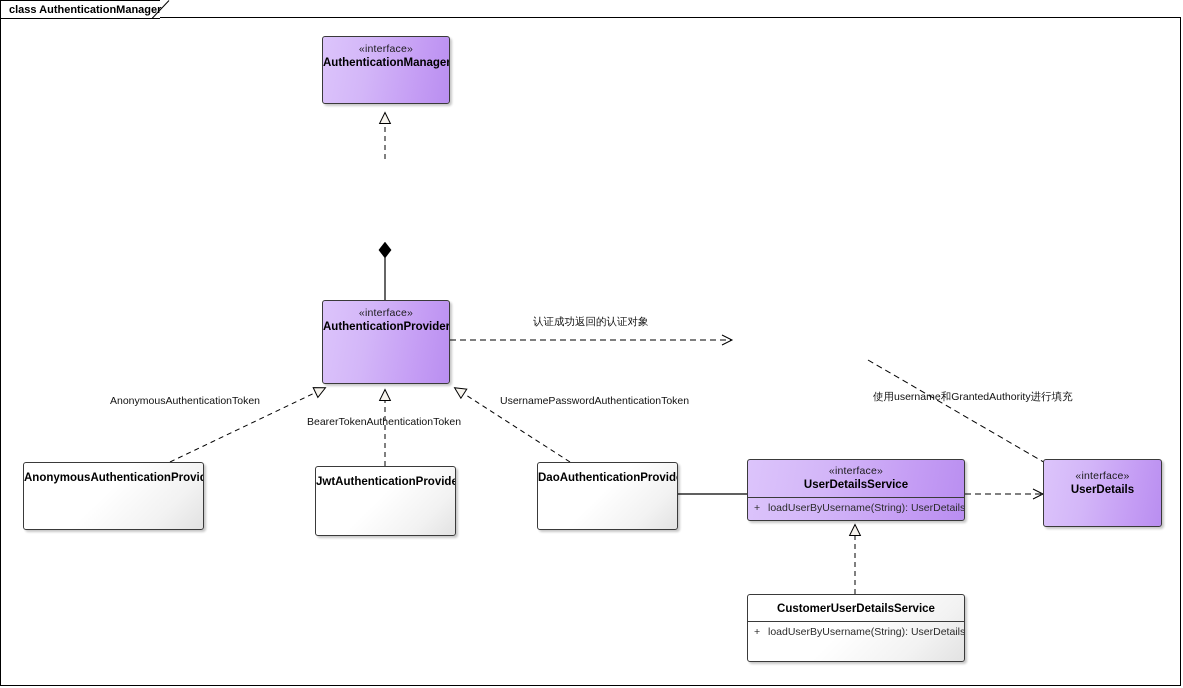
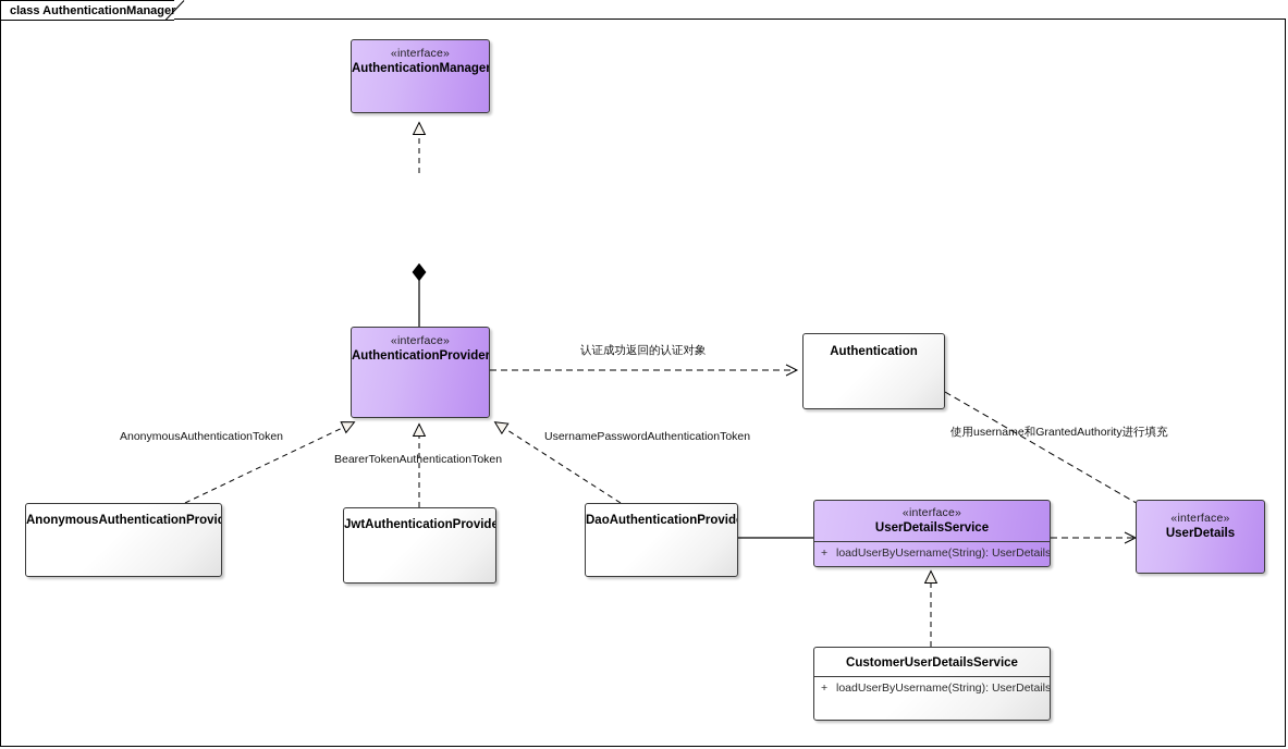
  class AuthenticationManager
  认证成功返回的认证对象
  AnonymousAuthenticationToken
  BearerTokenAuthenticationToken
  UsernamePasswordAuthenticationToken
  使用username和GrantedAuthority进行填充
  «interface»
  AuthenticationManager
  «interface»
  AuthenticationProvider
+ Authentication
  AnonymousAuthenticationProvi
  JwtAuthenticationProvide
  DaoAuthenticationProvid
  «interface»
  UserDetailsService
  + loadUserByUsername(String): UserDetails
  CustomerUserDetailsService
  + loadUserByUsername(String): UserDetails
  «interface»
  UserDetails
